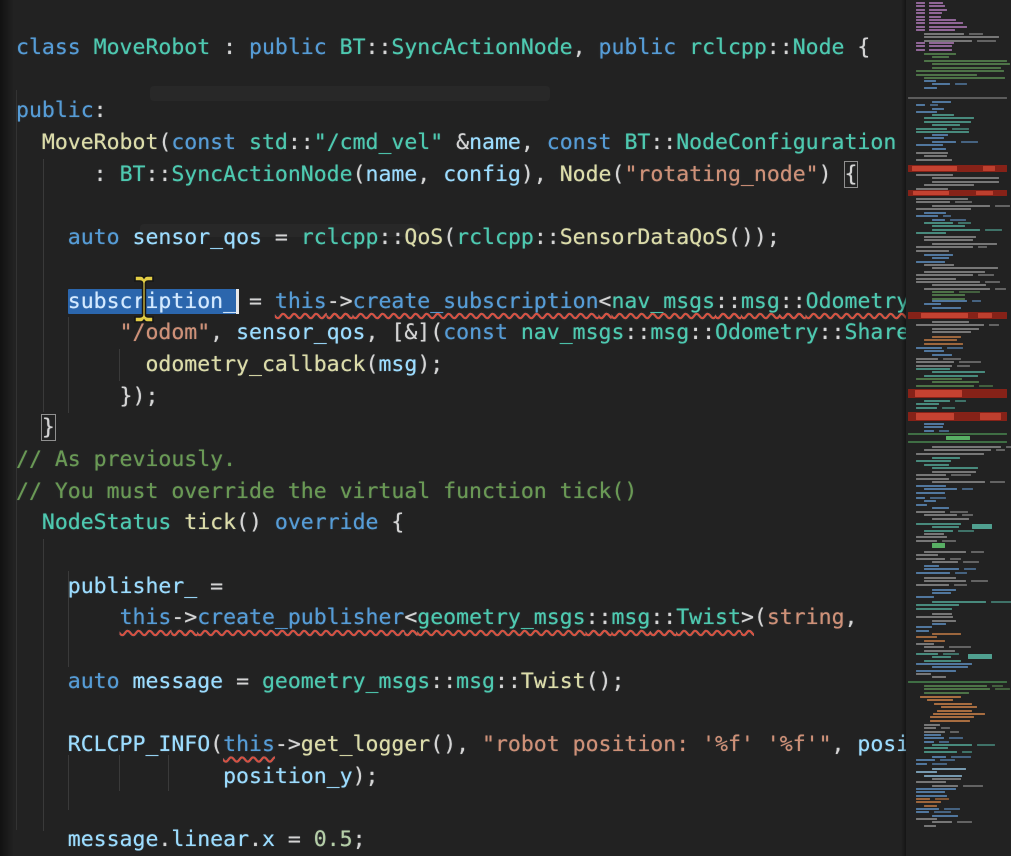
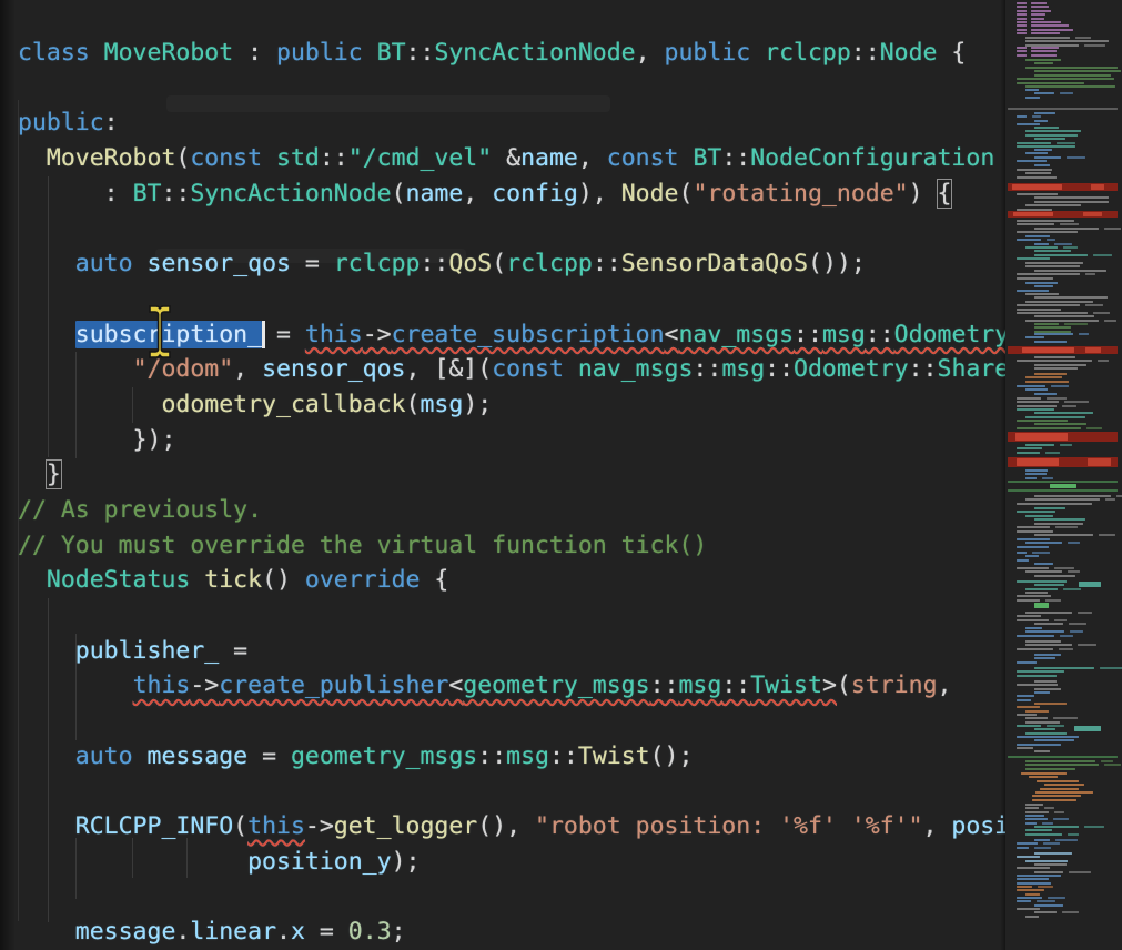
  class MoveRobot : public BT::SyncActionNode, public rclcpp::Node {
  public:
  MoveRobot(const std::"/cmd_vel" &name, const BT::NodeConfiguration
  : BT::SyncActionNode(name, config), Node("rotating_node") {
  auto sensor_qos = rclcpp::QoS(rclcpp::SensorDataQoS());
  subscription_ = this->create_subscription<nav_msgs::msg::Odometr
  "/odom", sensor_qos, [&](const nav_msgs::msg::Odometry::Shar
  odometry_callback(msg);
  });
  }
  // As previously.
  // You must override the virtual function tick()
  NodeStatus tick() override {
  publisher_ =
  this->create_publisher<geometry_msgs::msg::Twist>(string,
  auto message = geometry_msgs::msg::Twist();
  RCLCPP_INFO(this->get_logger(), "robot position: '%f' '%f'", pos
  position_y);
- message.linear.x = 0.5;
+ message.linear.x = 0.3;
